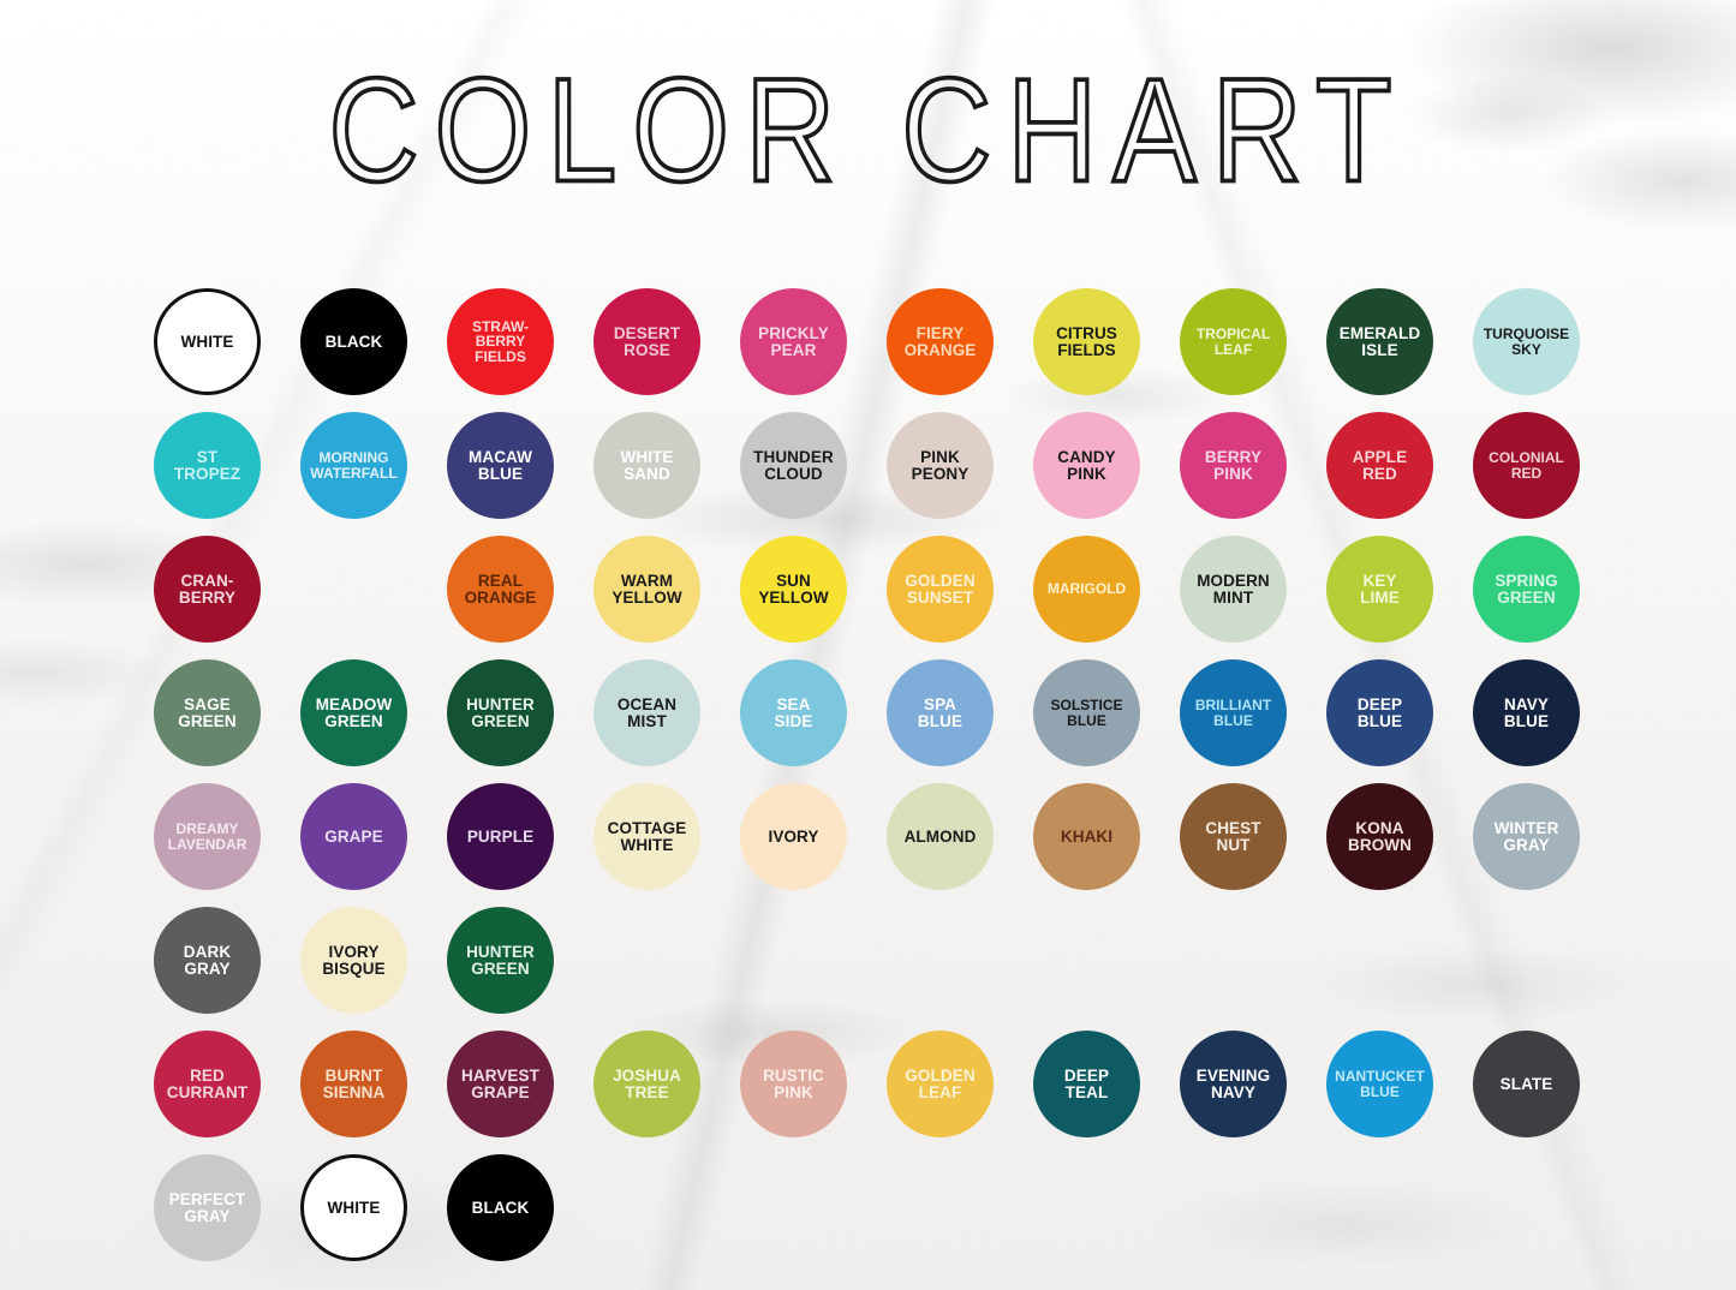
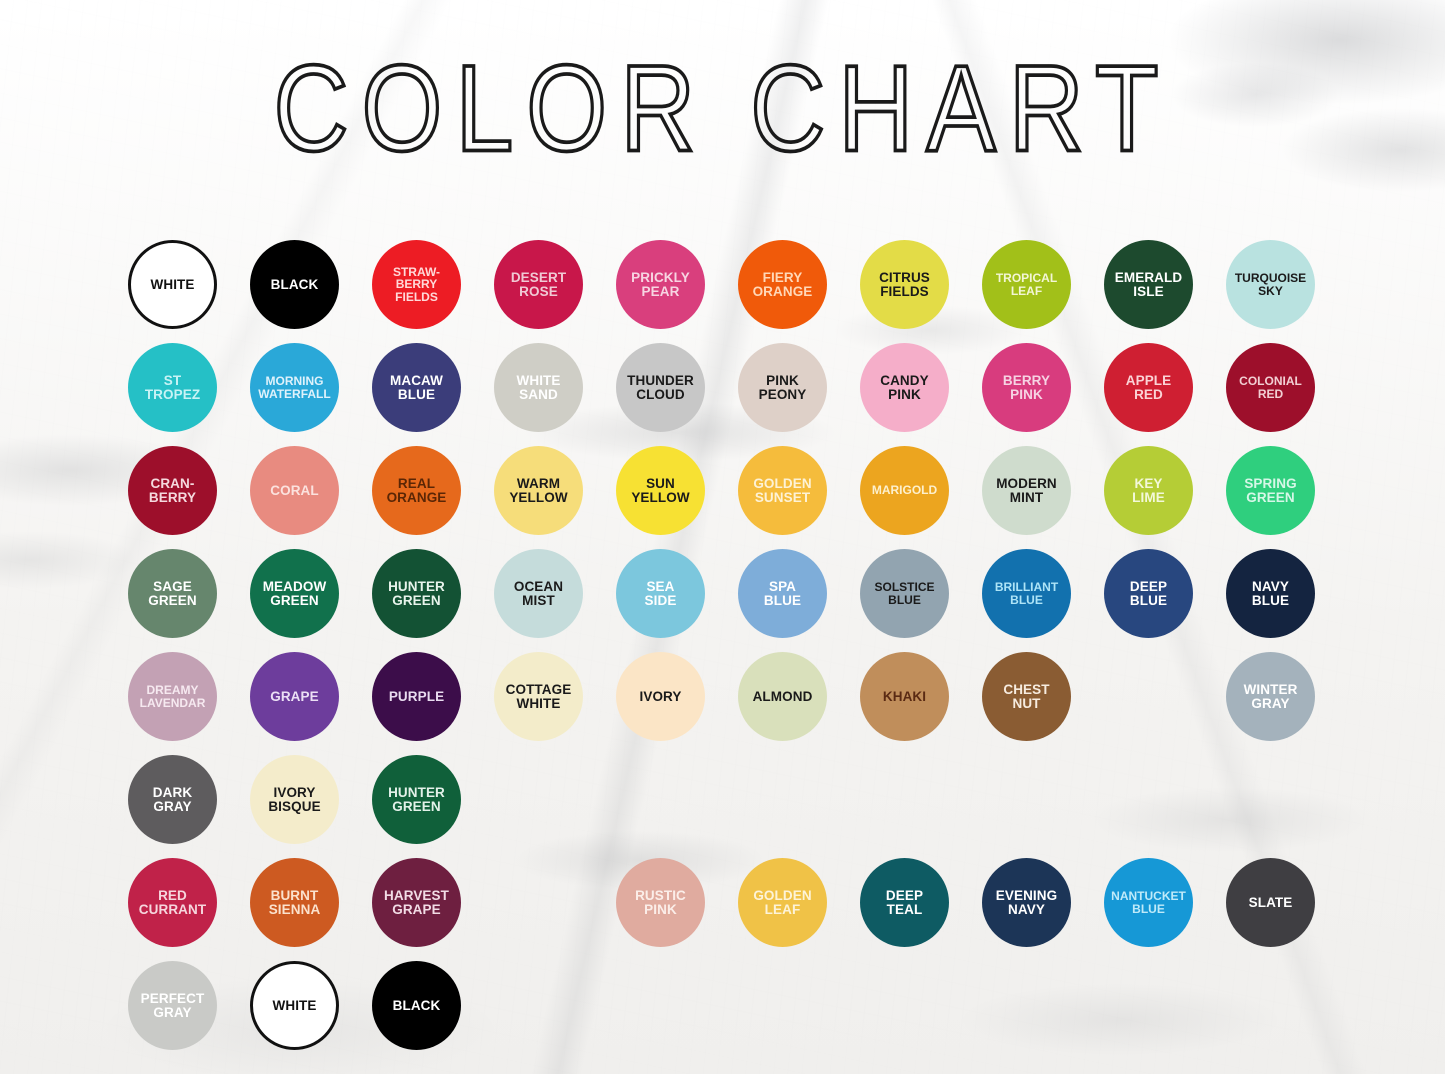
  COLOR CHART
  WHITE
  BLACK
  STRAW-
  BERRY
  FIELDS
  DESERT
  ROSE
  PRICKLY
  PEAR
  FIERY
  ORANGE
  CITRUS
  FIELDS
  TROPICAL
  LEAF
  EMERALD
  ISLE
  TURQUOISE
  SKY
  ST
  TROPEZ
  MORNING
  WATERFALL
  MACAW
  BLUE
  WHITE
  SAND
  THUNDER
  CLOUD
  PINK
  PEONY
  CANDY
  PINK
  BERRY
  PINK
  APPLE
  RED
  COLONIAL
  RED
  CRAN-
  BERRY
+ CORAL
  REAL
  ORANGE
  WARM
  YELLOW
  SUN
  YELLOW
  GOLDEN
  SUNSET
  MARIGOLD
  MODERN
  MINT
  KEY
  LIME
  SPRING
  GREEN
  SAGE
  GREEN
  MEADOW
  GREEN
  HUNTER
  GREEN
  OCEAN
  MIST
  SEA
  SIDE
  SPA
  BLUE
  SOLSTICE
  BLUE
  BRILLIANT
  BLUE
  DEEP
  BLUE
  NAVY
  BLUE
  DREAMY
  LAVENDAR
  GRAPE
  PURPLE
  COTTAGE
  WHITE
  IVORY
  ALMOND
  KHAKI
  CHEST
  NUT
- KONA
- BROWN
  WINTER
  GRAY
  DARK
  GRAY
  IVORY
  BISQUE
  HUNTER
  GREEN
  RED
  CURRANT
  BURNT
  SIENNA
  HARVEST
  GRAPE
- JOSHUA
- TREE
  RUSTIC
  PINK
  GOLDEN
  LEAF
  DEEP
  TEAL
  EVENING
  NAVY
  NANTUCKET
  BLUE
  SLATE
  PERFECT
  GRAY
  WHITE
  BLACK
